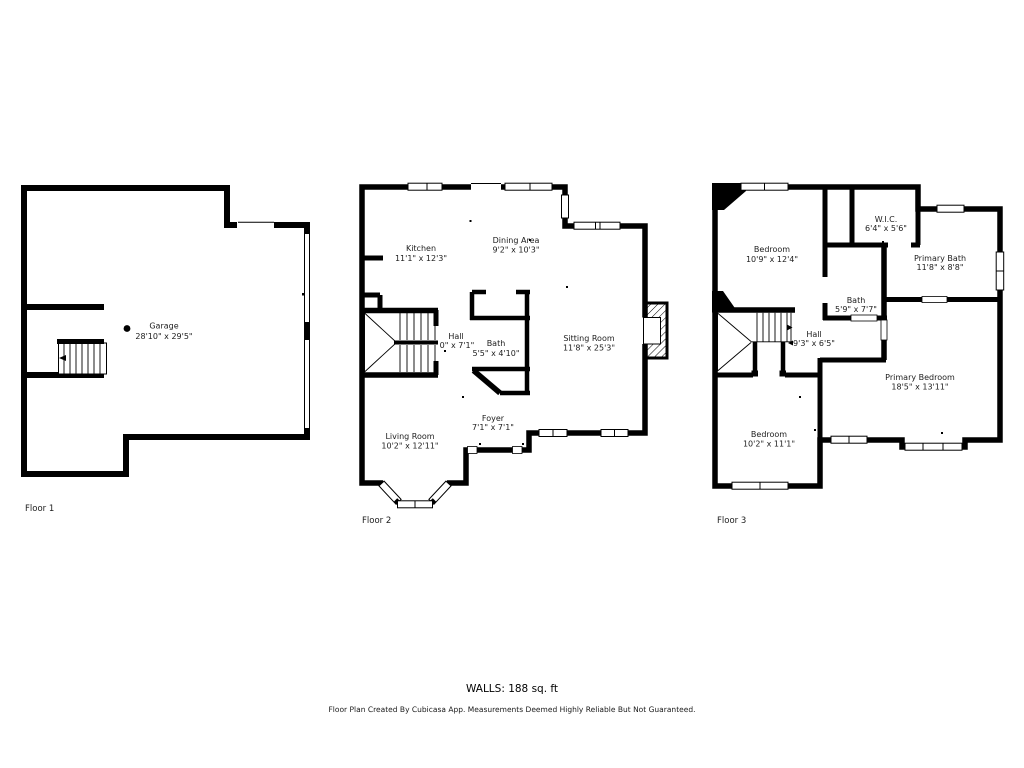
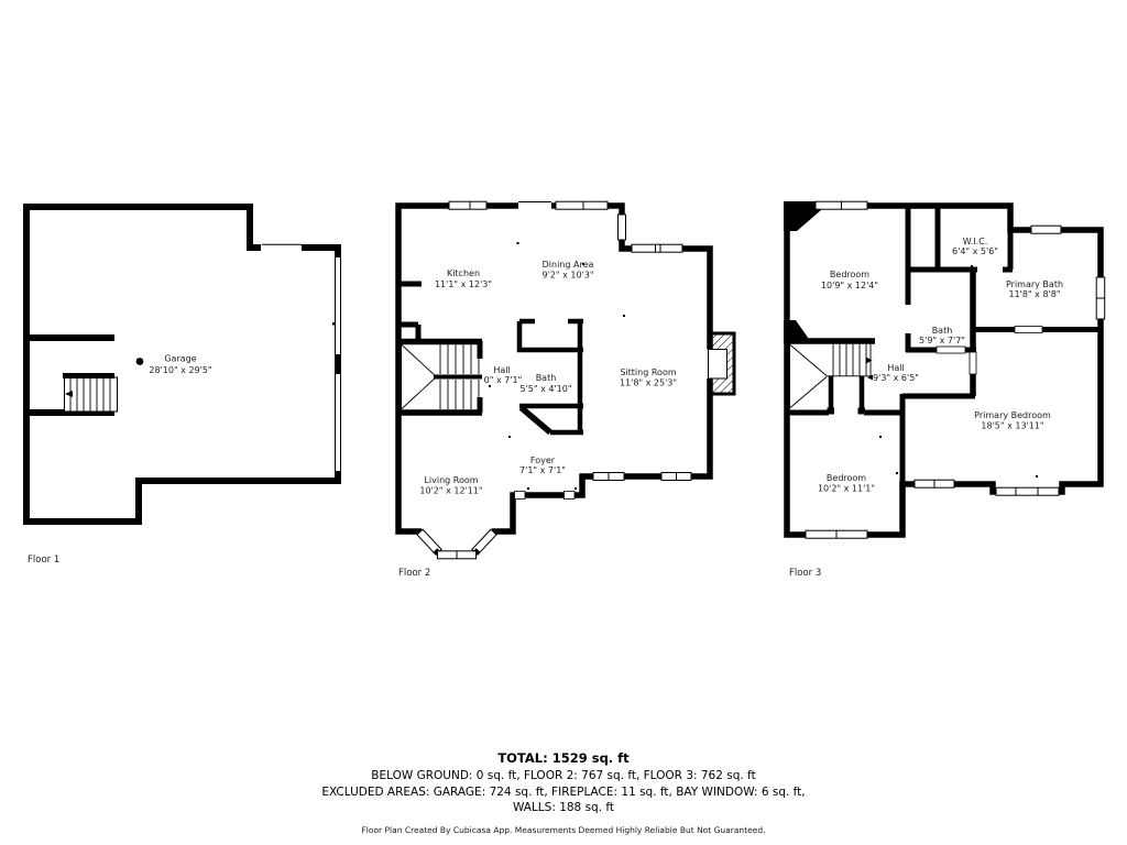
  Garage
  28'10" x 29'5"
  Floor 1
  Kitchen
  11'1" x 12'3"
  Dining Area
  9'2" x 10'3"
  Hall
  0" x 7'1"
  Bath
  5'5" x 4'10"
  Sitting Room
  11'8" x 25'3"
  Foyer
  7'1" x 7'1"
  Living Room
  10'2" x 12'11"
  Floor 2
  Bedroom
  10'9" x 12'4"
  W.I.C.
  6'4" x 5'6"
  Primary Bath
  11'8" x 8'8"
  Bath
  5'9" x 7'7"
  Hall
  9'3" x 6'5"
  Primary Bedroom
  18'5" x 13'11"
  Bedroom
  10'2" x 11'1"
  Floor 3
+ TOTAL: 1529 sq. ft
+ BELOW GROUND: 0 sq. ft, FLOOR 2: 767 sq. ft, FLOOR 3: 762 sq. ft
+ EXCLUDED AREAS: GARAGE: 724 sq. ft, FIREPLACE: 11 sq. ft, BAY WINDOW: 6 sq. ft,
  WALLS: 188 sq. ft
  Floor Plan Created By Cubicasa App. Measurements Deemed Highly Reliable But Not Guaranteed.
